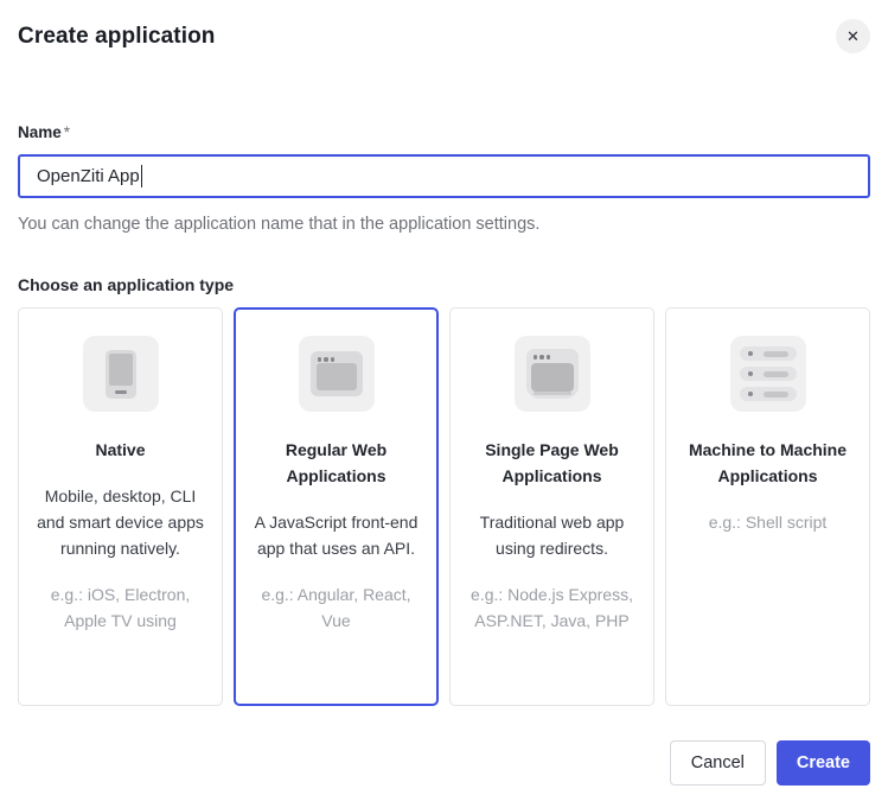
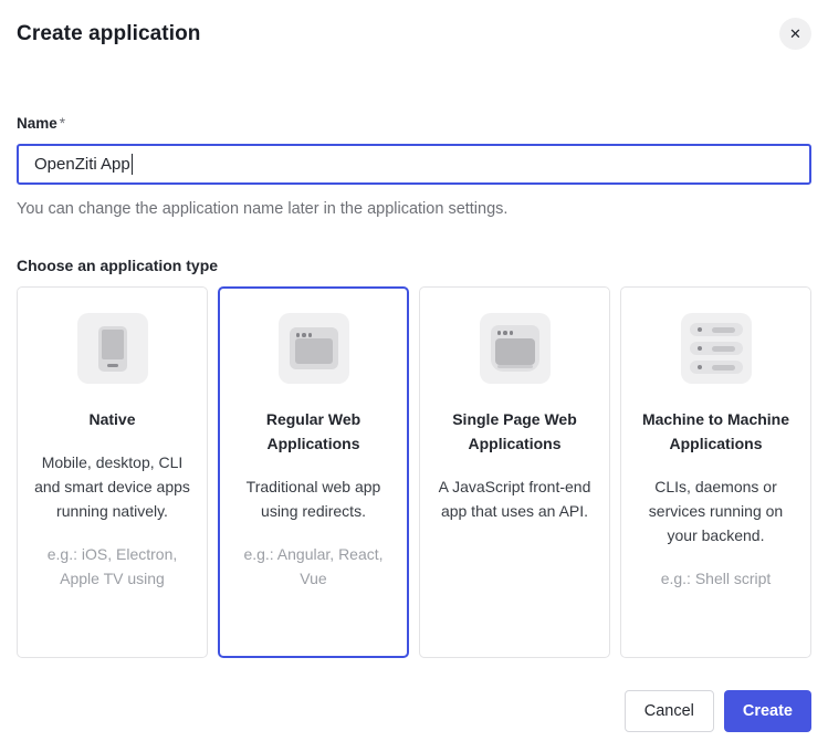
  Create application
  ✕
  Name *
  OpenZiti App
- You can change the application name that in the application settings.
+ You can change the application name later in the application settings.
  Choose an application type
  Native
  Mobile, desktop, CLI and smart device apps running natively.
  e.g.: iOS, Electron, Apple TV using
  Regular Web Applications
- A JavaScript front-end app that uses an API.
+ Traditional web app using redirects.
  e.g.: Angular, React, Vue
  Single Page Web Applications
- Traditional web app using redirects.
+ A JavaScript front-end app that uses an API.
- e.g.: Node.js Express, ASP.NET, Java, PHP
  Machine to Machine Applications
+ CLIs, daemons or services running on your backend.
  e.g.: Shell script
  Cancel
  Create
